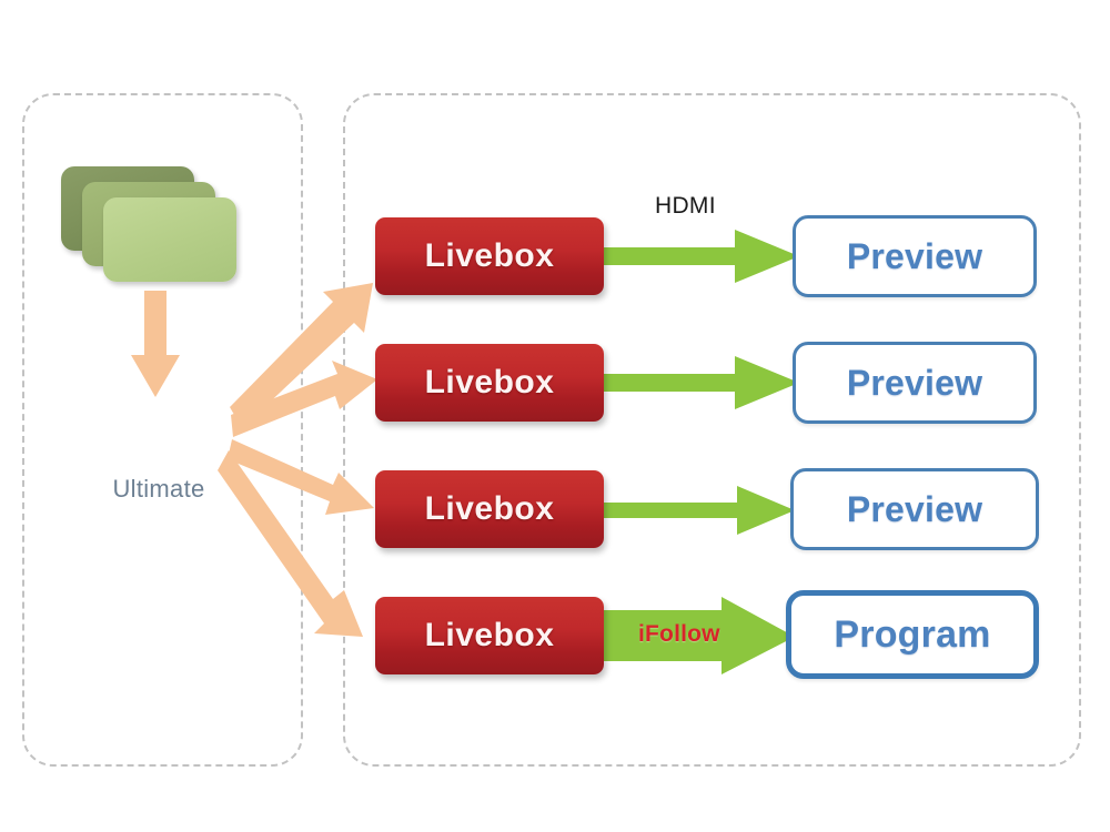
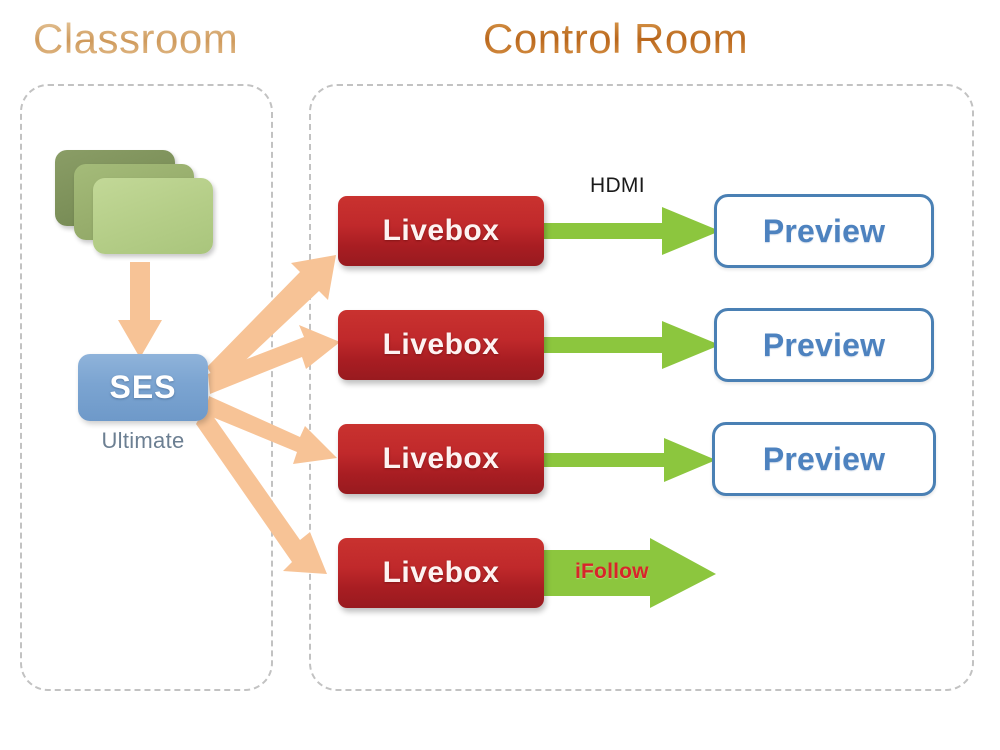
+ Classroom
+ Control Room
+ SES
  Ultimate
  HDMI
  Livebox
  Preview
  Livebox
  Preview
  Livebox
  Preview
  Livebox
- Program
  iFollow
